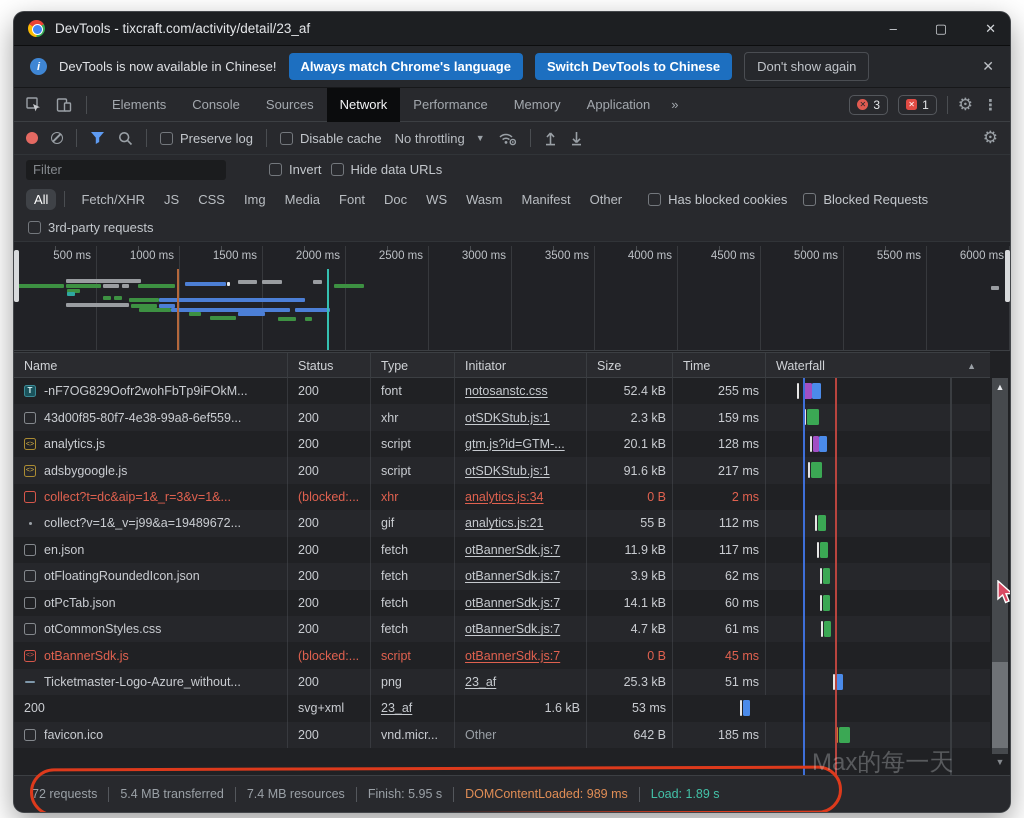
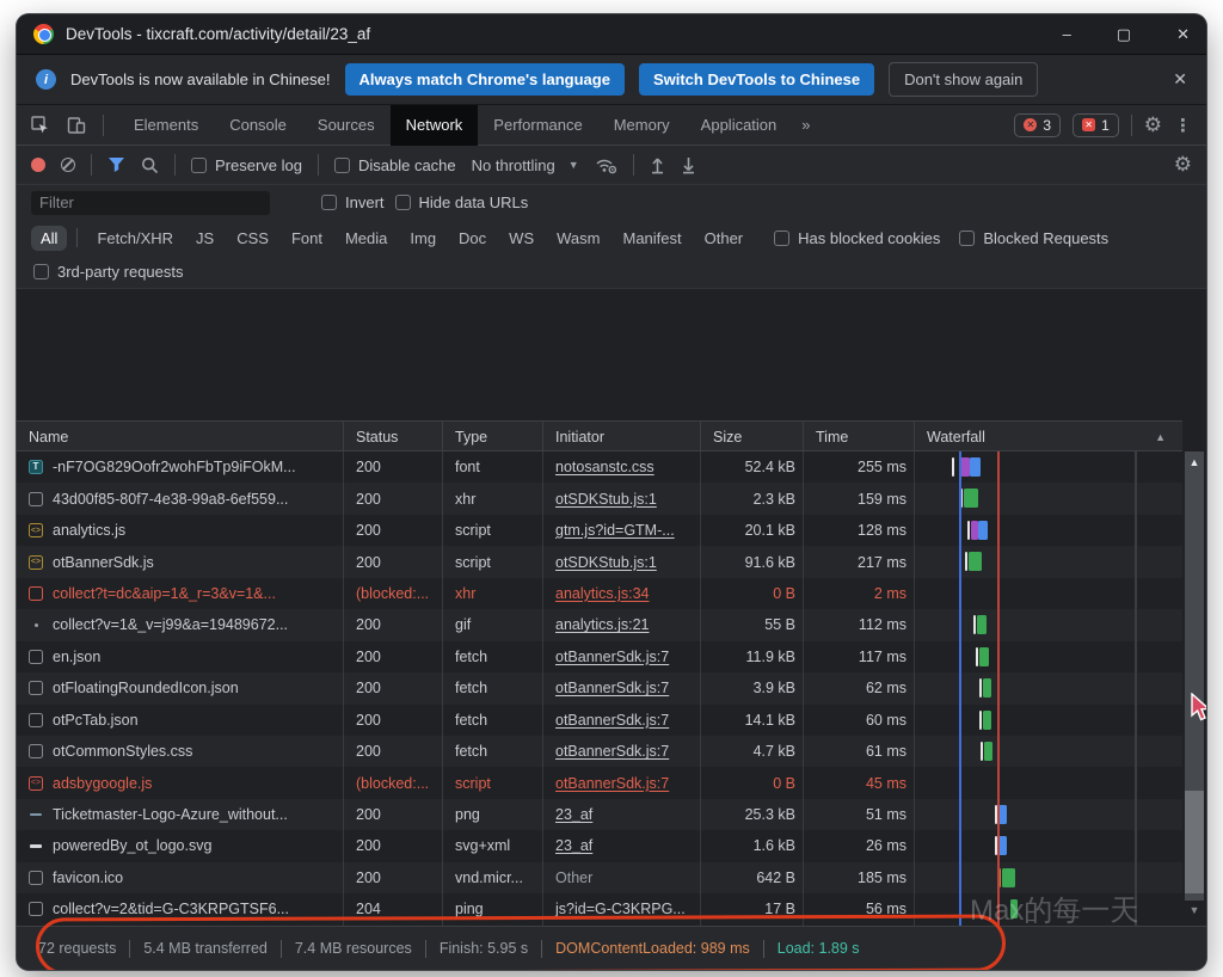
  DevTools - tixcraft.com/activity/detail/23_af
  –
  ▢
  ✕
  i
  DevTools is now available in Chinese!
  Always match Chrome's language
  Switch DevTools to Chinese
  Don't show again
  ✕
  Elements
  Console
  Sources
  Network
  Performance
  Memory
  Application
  »
  ✕
  3
  ✕
  1
  ⚙
  ⋮
  Preserve log
  Disable cache
  No throttling
  ▼
  ⚙
  Filter
  Invert
  Hide data URLs
  All
  Fetch/XHR
  JS
  CSS
- Img
+ Font
  Media
- Font
+ Img
  Doc
  WS
  Wasm
  Manifest
  Other
  Has blocked cookies
  Blocked Requests
  3rd-party requests
- 500 ms
- 1000 ms
- 1500 ms
- 2000 ms
- 2500 ms
- 3000 ms
- 3500 ms
- 4000 ms
- 4500 ms
- 5000 ms
- 5500 ms
- 6000 ms
  Name
  Status
  Type
  Initiator
  Size
  Time
  Waterfall
  ▲
  T
  -nF7OG829Oofr2wohFbTp9iFOkM...
  200
  font
  notosanstc.css
  52.4 kB
  255 ms
  43d00f85-80f7-4e38-99a8-6ef559...
  200
  xhr
  otSDKStub.js:1
  2.3 kB
  159 ms
  analytics.js
  200
  script
  gtm.js?id=GTM-...
  20.1 kB
  128 ms
- adsbygoogle.js
+ otBannerSdk.js
  200
  script
  otSDKStub.js:1
  91.6 kB
  217 ms
  collect?t=dc&aip=1&_r=3&v=1&...
  (blocked:...
  xhr
  analytics.js:34
  0 B
  2 ms
  collect?v=1&_v=j99&a=19489672...
  200
  gif
  analytics.js:21
  55 B
  112 ms
  en.json
  200
  fetch
  otBannerSdk.js:7
  11.9 kB
  117 ms
  otFloatingRoundedIcon.json
  200
  fetch
  otBannerSdk.js:7
  3.9 kB
  62 ms
  otPcTab.json
  200
  fetch
  otBannerSdk.js:7
  14.1 kB
  60 ms
  otCommonStyles.css
  200
  fetch
  otBannerSdk.js:7
  4.7 kB
  61 ms
- otBannerSdk.js
+ adsbygoogle.js
  (blocked:...
  script
  otBannerSdk.js:7
  0 B
  45 ms
  Ticketmaster-Logo-Azure_without...
  200
  png
  23_af
  25.3 kB
  51 ms
+ poweredBy_ot_logo.svg
  200
  svg+xml
  23_af
  1.6 kB
- 53 ms
+ 26 ms
  favicon.ico
  200
  vnd.micr...
  Other
  642 B
  185 ms
+ collect?v=2&tid=G-C3KRPGTSF6...
+ 204
+ ping
+ js?id=G-C3KRPG...
+ 17 B
+ 56 ms
  ▲
  ▼
  72 requests
  5.4 MB transferred
  7.4 MB resources
  Finish: 5.95 s
  DOMContentLoaded: 989 ms
  Load: 1.89 s
  Max的每一天
